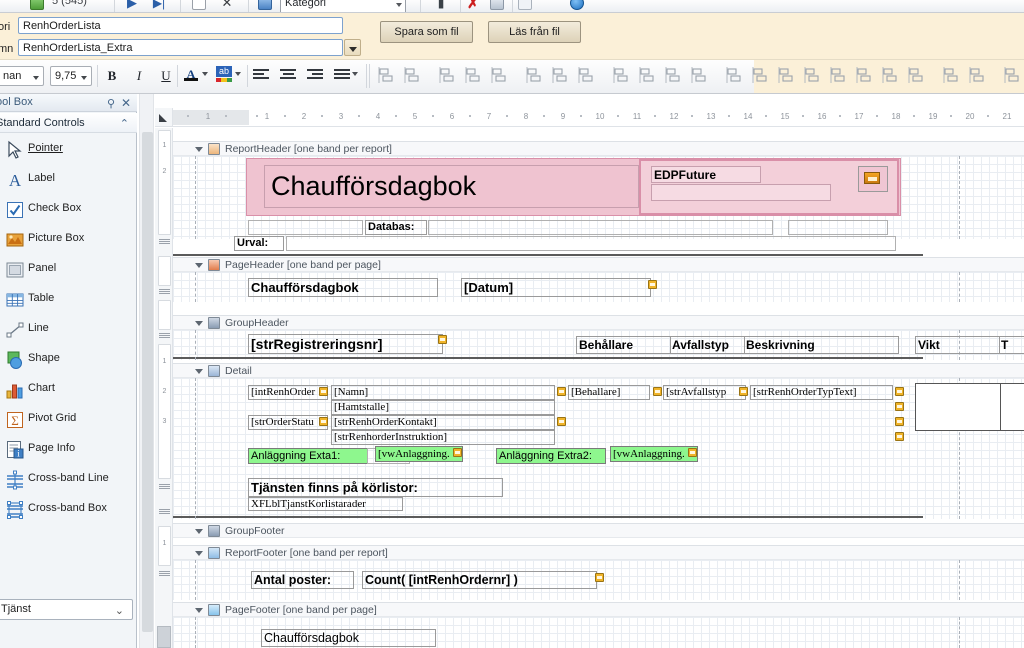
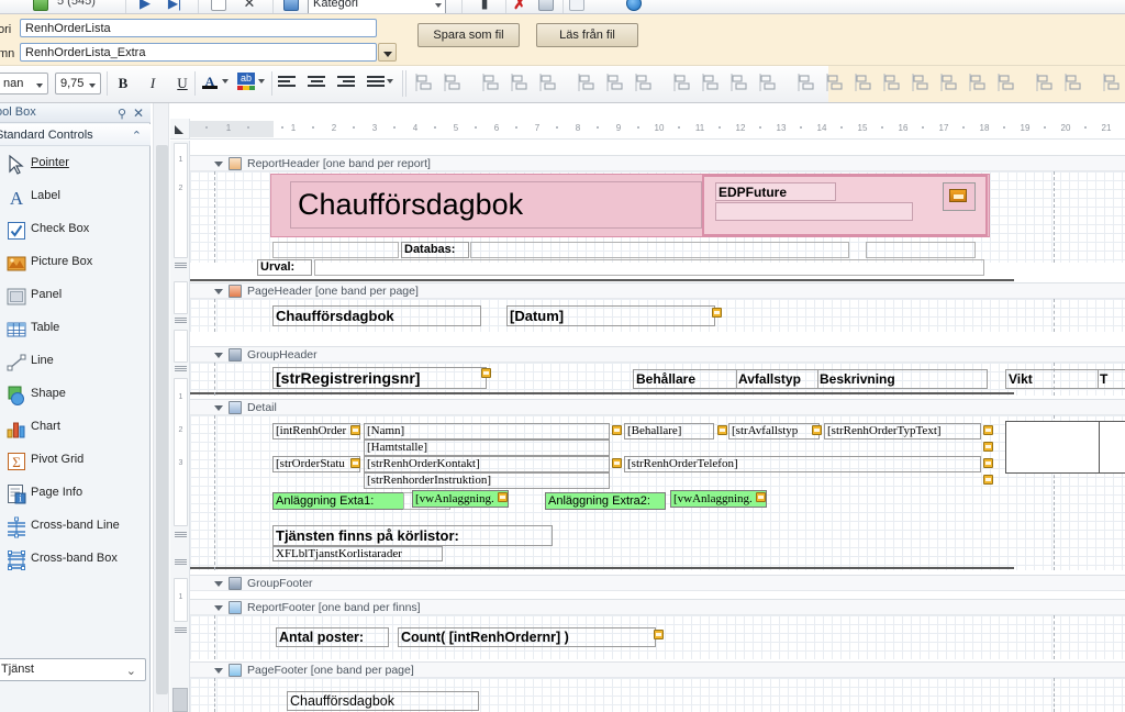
  5 (545)
  ▶
  ▶|
  ✕
  Kategori
  ▮
  ✗
  ori
  RenhOrderLista
  mn
  RenhOrderLista_Extra
  Spara som fil
  Läs från fil
  nan
  9,75
  B
  I
  U
  A
  ab
  ol Box
  ⚲
  ✕
  tandard Controls
  ⌃
  Pointer
  A
  Label
  Check Box
  Picture Box
  Panel
  Table
  Line
  Shape
  Chart
  Σ
  Pivot Grid
  i
  Page Info
  Cross-band Line
  Cross-band Box
  Tjänst
  ⌄
  1
  1
  2
  3
  4
  5
  6
  7
  8
  9
  10
  11
  12
  13
  14
  15
  16
  17
  18
  19
  20
  21
  ReportHeader [one band per report]
  Chaufförsdagbok
  EDPFuture
  Databas:
  Urval:
  PageHeader [one band per page]
  Chaufförsdagbok
  [Datum]
  GroupHeader
  [strRegistreringsnr]
  Behållare
  Avfallstyp
  Beskrivning
  Vikt
  T
  Detail
  [intRenhOrder
  [Namn]
  [Behallare]
  [strAvfallstyp
  [strRenhOrderTypText]
  [Hamtstalle]
  [strOrderStatu
  [strRenhOrderKontakt]
+ [strRenhOrderTelefon]
  [strRenhorderInstruktion]
  Anläggning Exta1:
  [vwAnlaggning.
  Anläggning Extra2:
  [vwAnlaggning.
  Tjänsten finns på körlistor:
  XFLblTjanstKorlistarader
  GroupFooter
- ReportFooter [one band per report]
+ ReportFooter [one band per finns]
  Antal poster:
  Count( [intRenhOrdernr] )
  PageFooter [one band per page]
  Chaufförsdagbok
